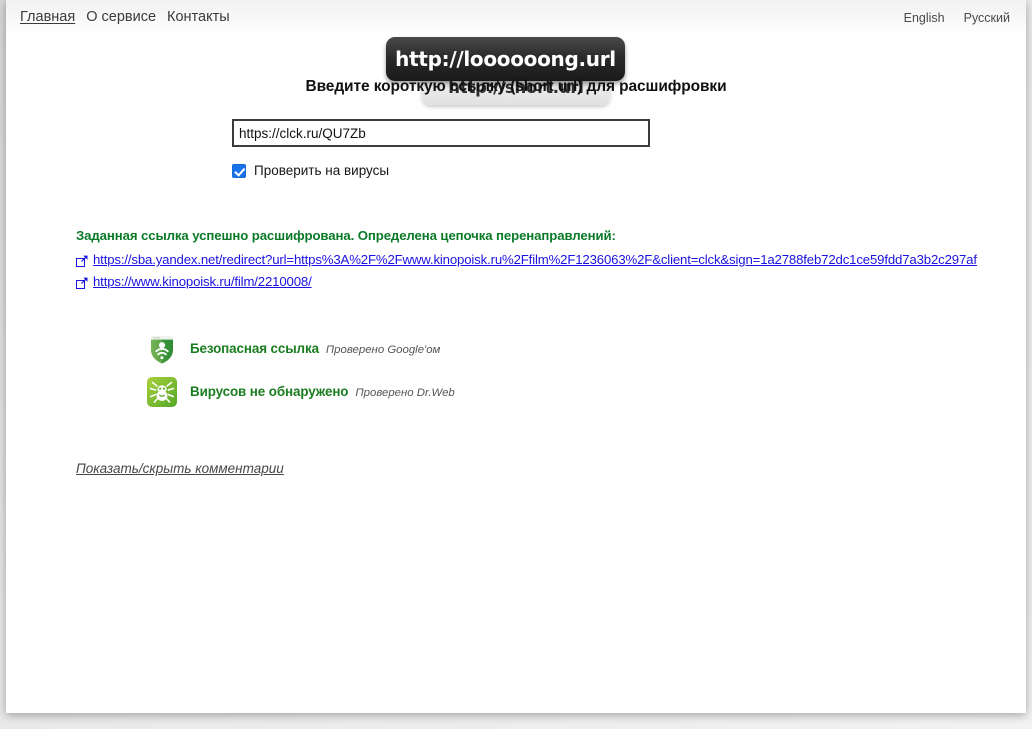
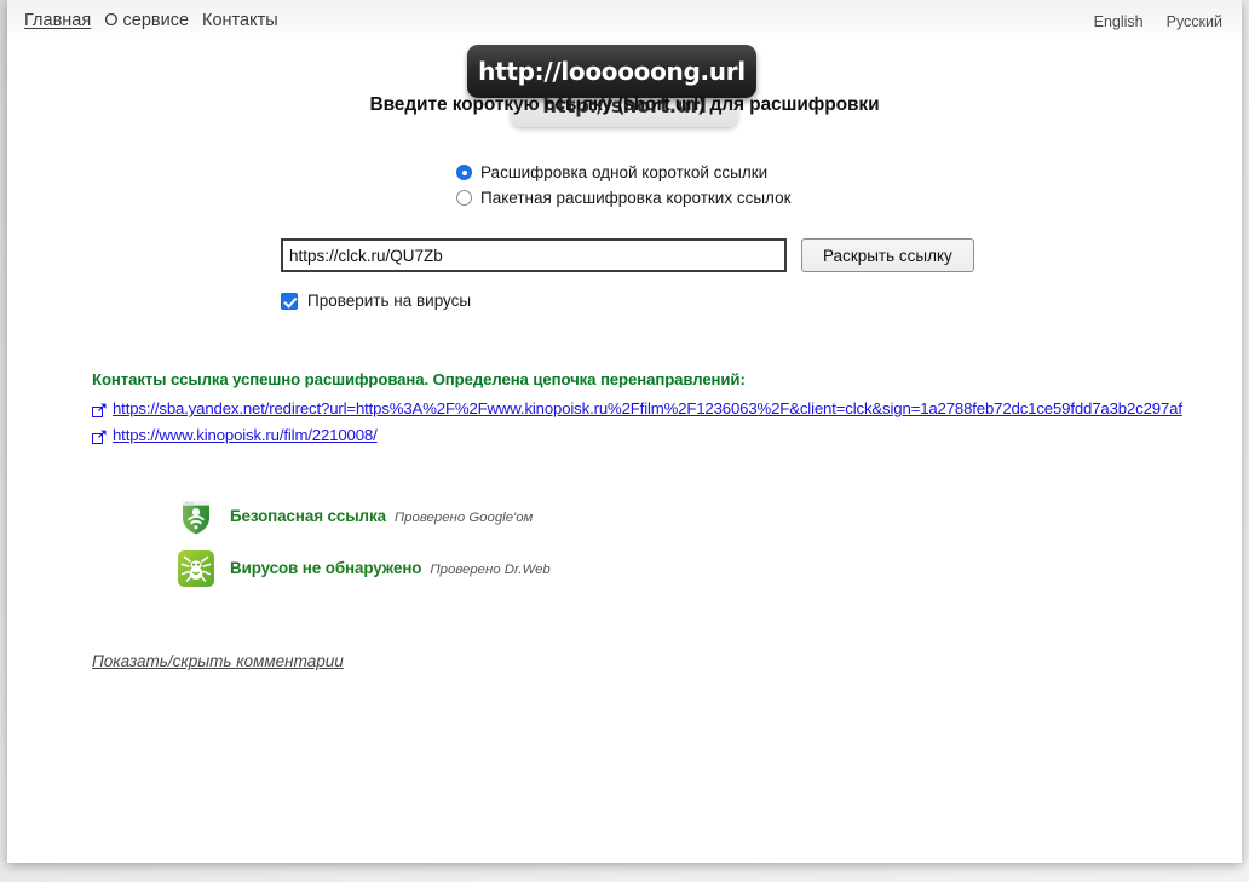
  Главная
  О сервисе
  Контакты
  English
  Русский
  http://short.url
  http://loooooong.url
  Введите короткую ссылку (short url) для расшифровки
+ Расшифровка одной короткой ссылки
+ Пакетная расшифровка коротких ссылок
  https://clck.ru/QU7Zb
+ Раскрыть ссылку
  Проверить на вирусы
- Заданная ссылка успешно расшифрована. Определена цепочка перенаправлений:
+ Контакты ссылка успешно расшифрована. Определена цепочка перенаправлений:
  https://sba.yandex.net/redirect?url=https%3A%2F%2Fwww.kinopoisk.ru%2Ffilm%2F1236063%2F&client=clck&sign=1a2788feb72dc1ce59fdd7a3b2c297af
  https://www.kinopoisk.ru/film/2210008/
  Безопасная ссылка Проверено Google'ом
  Вирусов не обнаружено Проверено Dr.Web
  Показать/скрыть комментарии
